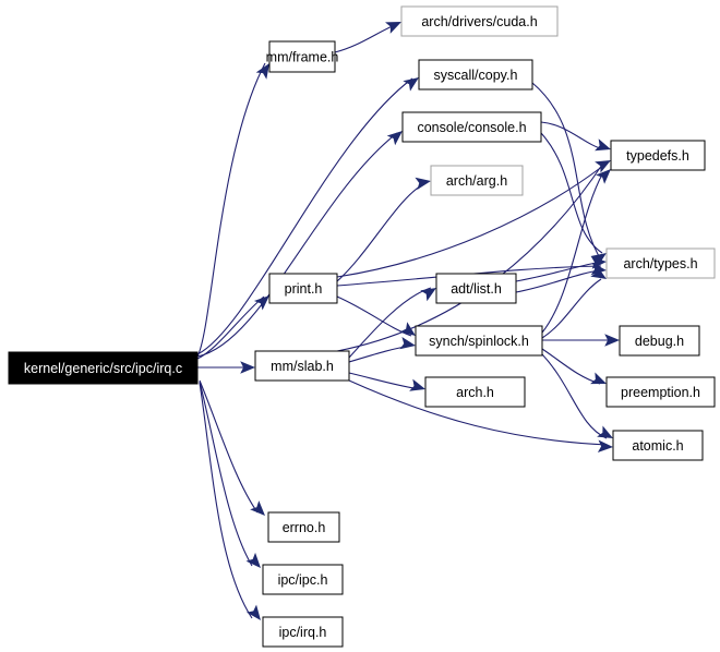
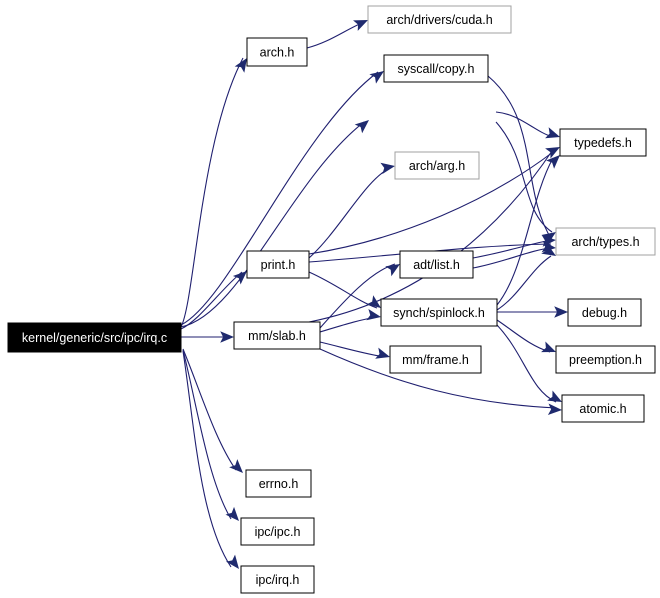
  kernel/generic/src/ipc/irq.c
- mm/frame.h
+ arch.h
  arch/drivers/cuda.h
  syscall/copy.h
- console/console.h
  typedefs.h
  arch/arg.h
  arch/types.h
  print.h
  adt/list.h
  synch/spinlock.h
  debug.h
  mm/slab.h
- arch.h
+ mm/frame.h
  preemption.h
  atomic.h
  errno.h
  ipc/ipc.h
  ipc/irq.h
